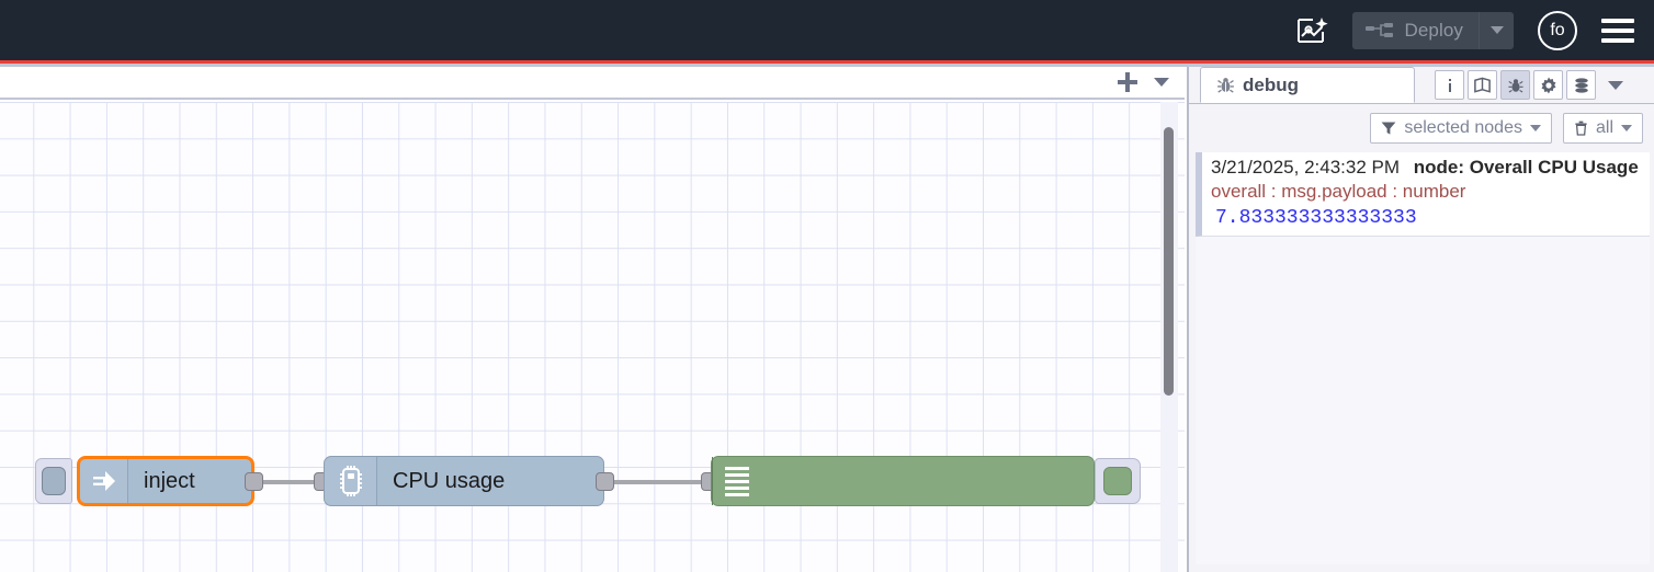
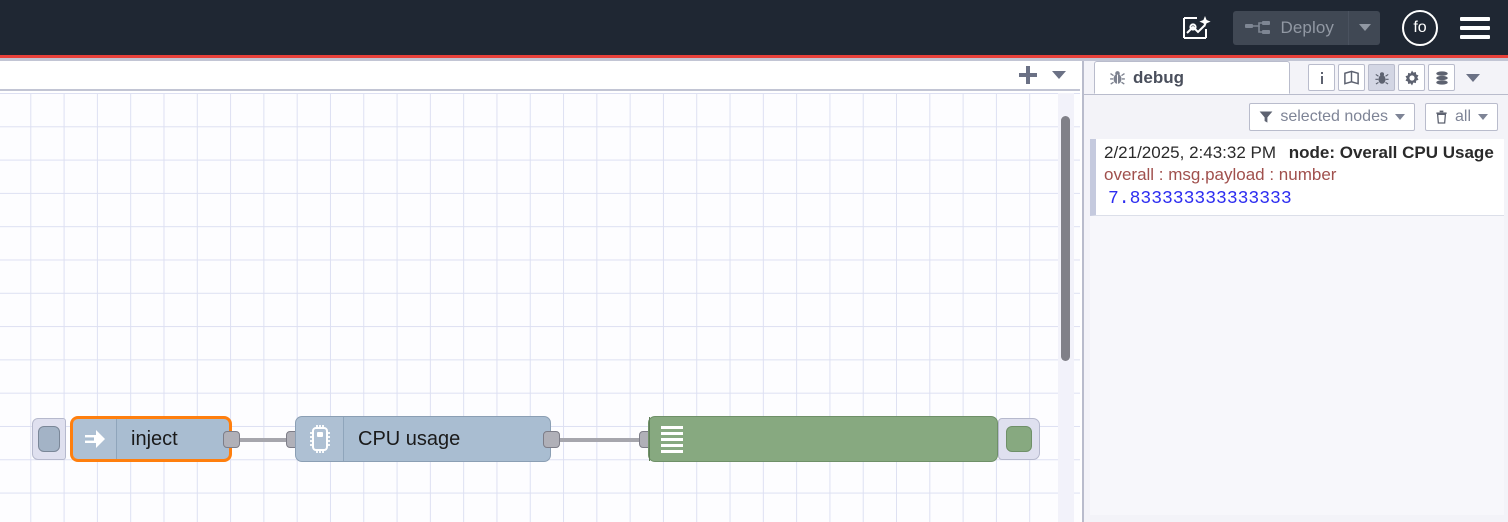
  Deploy
  fo
  inject
  CPU usage
  debug
  selected nodes
  all
- 3/21/2025, 2:43:32 PM node: Overall CPU Usage
+ 2/21/2025, 2:43:32 PM node: Overall CPU Usage
  overall : msg.payload : number
  7.833333333333333
